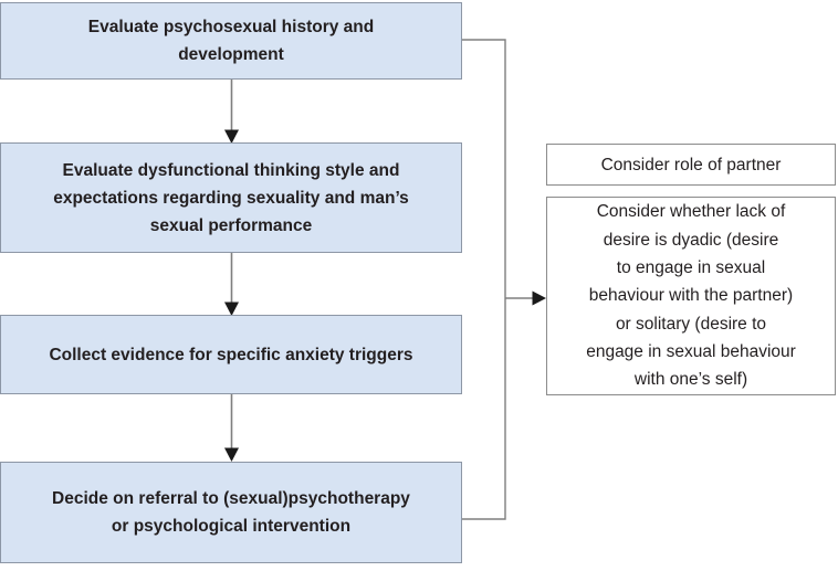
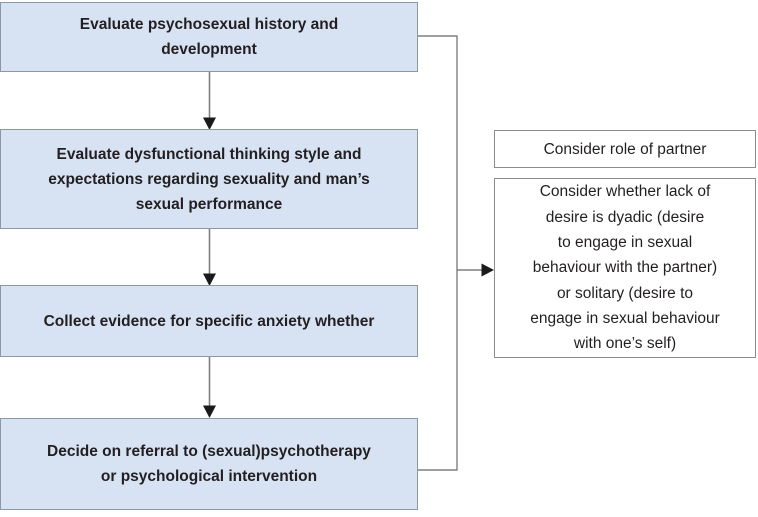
  Evaluate psychosexual history and
  development
  Evaluate dysfunctional thinking style and
  expectations regarding sexuality and man’s
  sexual performance
- Collect evidence for specific anxiety triggers
+ Collect evidence for specific anxiety whether
  Decide on referral to (sexual)psychotherapy
  or psychological intervention
  Consider role of partner
  Consider whether lack of
  desire is dyadic (desire
  to engage in sexual
  behaviour with the partner)
  or solitary (desire to
  engage in sexual behaviour
  with one’s self)
